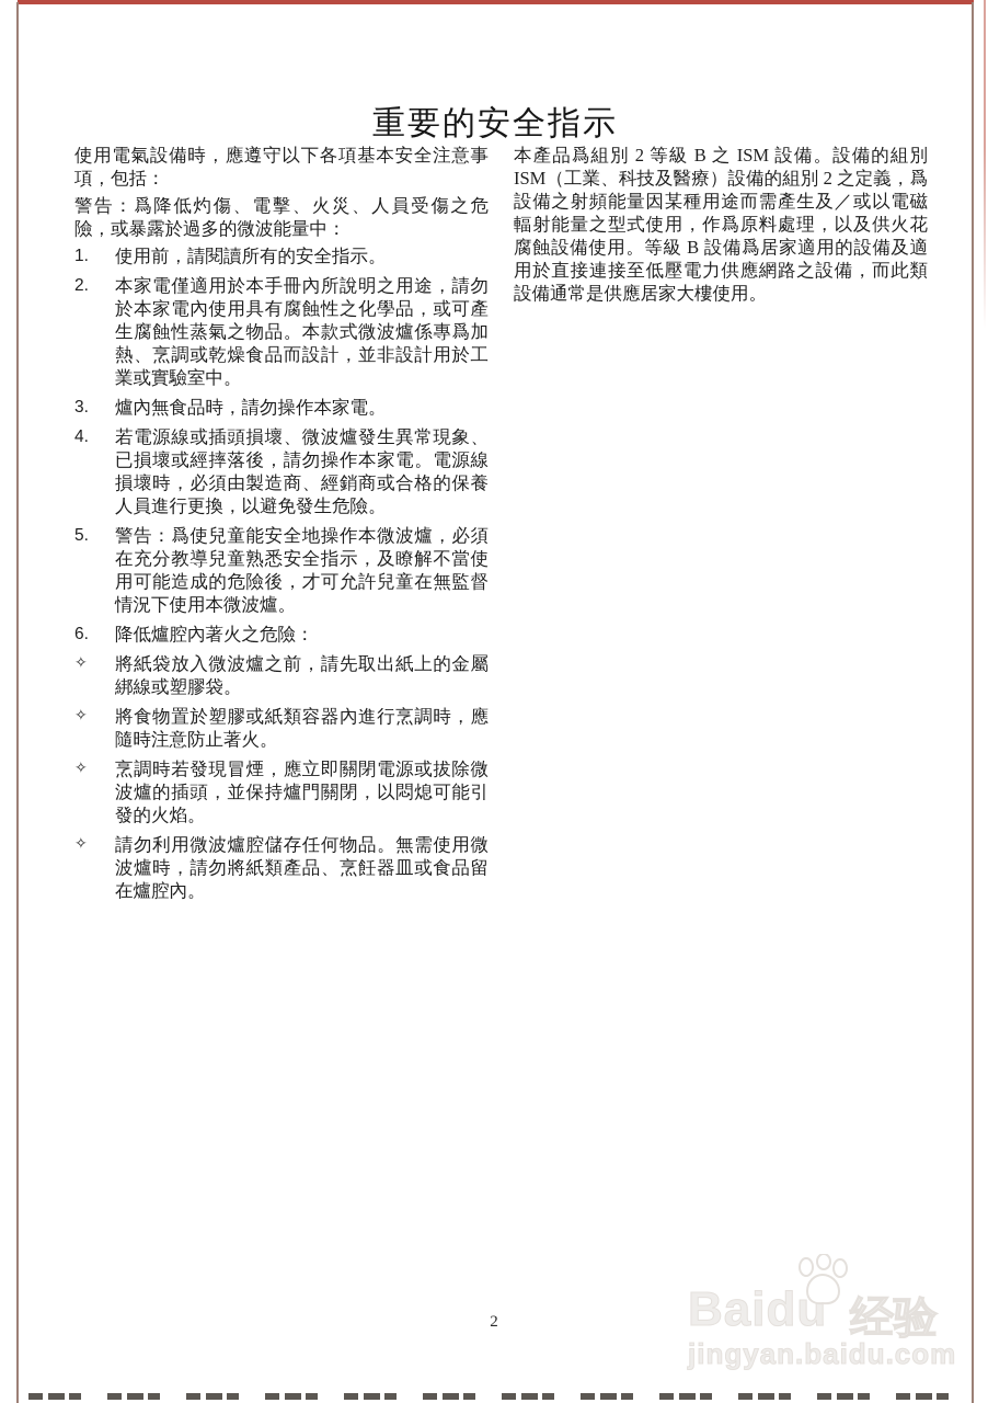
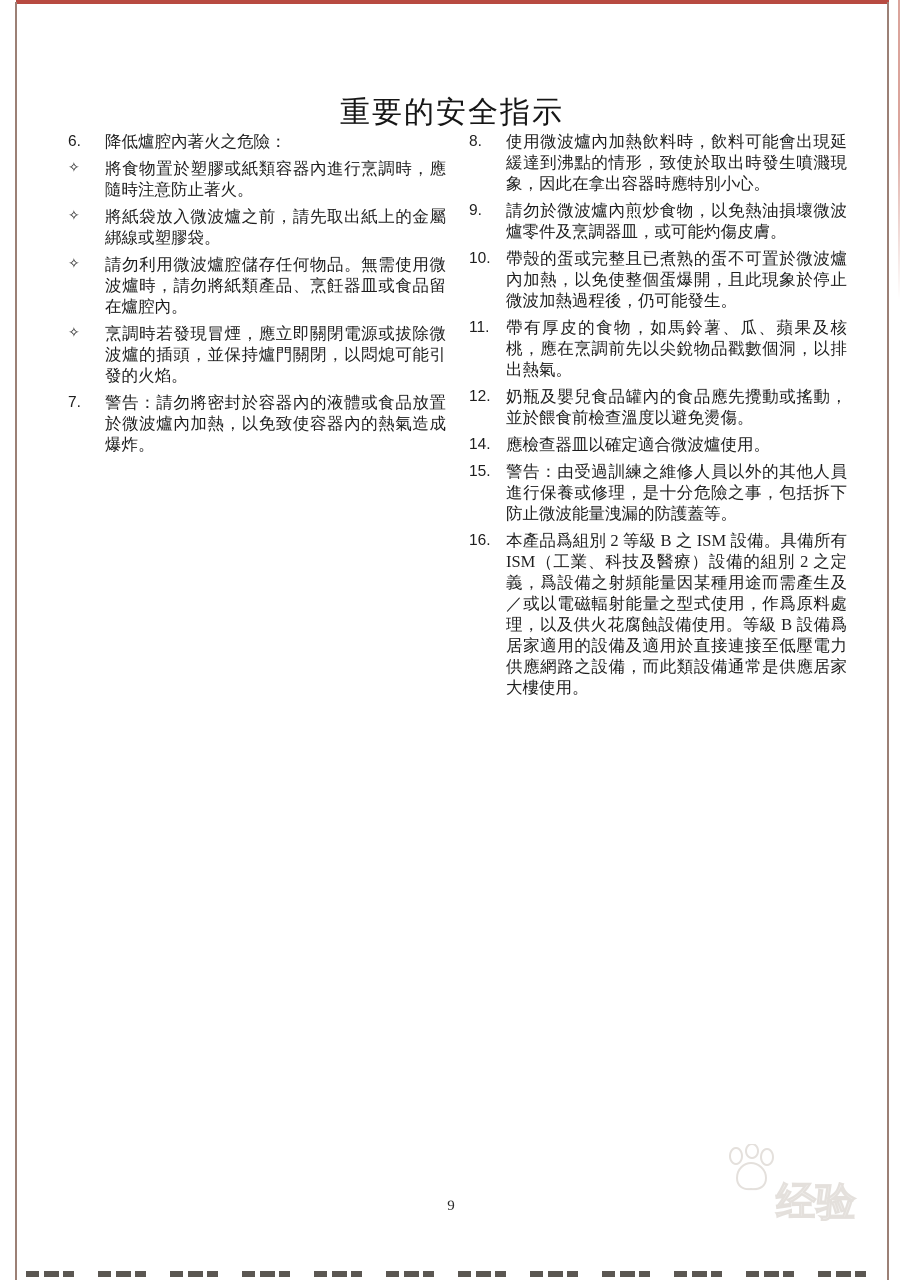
  重要的安全指示
- 使用電氣設備時，應遵守以下各項基本安全注意事項，包括：
- 警告：爲降低灼傷、電擊、火災、人員受傷之危險，或暴露於過多的微波能量中：
- 1.
- 使用前，請閱讀所有的安全指示。
- 2.
- 本家電僅適用於本手冊內所說明之用途，請勿於本家電內使用具有腐蝕性之化學品，或可產生腐蝕性蒸氣之物品。本款式微波爐係專爲加熱、烹調或乾燥食品而設計，並非設計用於工業或實驗室中。
- 3.
- 爐內無食品時，請勿操作本家電。
- 4.
- 若電源線或插頭損壞、微波爐發生異常現象、已損壞或經摔落後，請勿操作本家電。電源線損壞時，必須由製造商、經銷商或合格的保養人員進行更換，以避免發生危險。
- 5.
- 警告：爲使兒童能安全地操作本微波爐，必須在充分教導兒童熟悉安全指示，及瞭解不當使用可能造成的危險後，才可允許兒童在無監督情況下使用本微波爐。
  6.
  降低爐腔內著火之危險：
  ✧
- 將紙袋放入微波爐之前，請先取出紙上的金屬綁線或塑膠袋。
+ 將食物置於塑膠或紙類容器內進行烹調時，應隨時注意防止著火。
  ✧
- 將食物置於塑膠或紙類容器內進行烹調時，應隨時注意防止著火。
+ 將紙袋放入微波爐之前，請先取出紙上的金屬綁線或塑膠袋。
  ✧
- 烹調時若發現冒煙，應立即關閉電源或拔除微波爐的插頭，並保持爐門關閉，以悶熄可能引發的火焰。
+ 請勿利用微波爐腔儲存任何物品。無需使用微波爐時，請勿將紙類產品、烹飪器皿或食品留在爐腔內。
  ✧
- 請勿利用微波爐腔儲存任何物品。無需使用微波爐時，請勿將紙類產品、烹飪器皿或食品留在爐腔內。
+ 烹調時若發現冒煙，應立即關閉電源或拔除微波爐的插頭，並保持爐門關閉，以悶熄可能引發的火焰。
+ 7.
+ 警告：請勿將密封於容器內的液體或食品放置於微波爐內加熱，以免致使容器內的熱氣造成爆炸。
+ 8.
+ 使用微波爐內加熱飲料時，飲料可能會出現延緩達到沸點的情形，致使於取出時發生噴濺現象，因此在拿出容器時應特別小心。
+ 9.
+ 請勿於微波爐內煎炒食物，以免熱油損壞微波爐零件及烹調器皿，或可能灼傷皮膚。
+ 10.
+ 帶殼的蛋或完整且已煮熟的蛋不可置於微波爐內加熱，以免使整個蛋爆開，且此現象於停止微波加熱過程後，仍可能發生。
+ 11.
+ 帶有厚皮的食物，如馬鈴薯、瓜、蘋果及核桃，應在烹調前先以尖銳物品戳數個洞，以排出熱氣。
+ 12.
+ 奶瓶及嬰兒食品罐內的食品應先攪動或搖動，並於餵食前檢查溫度以避免燙傷。
+ 14.
+ 應檢查器皿以確定適合微波爐使用。
+ 15.
+ 警告：由受過訓練之維修人員以外的其他人員進行保養或修理，是十分危險之事，包括拆下防止微波能量洩漏的防護蓋等。
+ 16.
- 本產品爲組別 2 等級 B 之 ISM 設備。設備的組別 ISM（工業、科技及醫療）設備的組別 2 之定義，爲設備之射頻能量因某種用途而需產生及／或以電磁輻射能量之型式使用，作爲原料處理，以及供火花腐蝕設備使用。等級 B 設備爲居家適用的設備及適用於直接連接至低壓電力供應網路之設備，而此類設備通常是供應居家大樓使用。
+ 本產品爲組別 2 等級 B 之 ISM 設備。具備所有 ISM（工業、科技及醫療）設備的組別 2 之定義，爲設備之射頻能量因某種用途而需產生及／或以電磁輻射能量之型式使用，作爲原料處理，以及供火花腐蝕設備使用。等級 B 設備爲居家適用的設備及適用於直接連接至低壓電力供應網路之設備，而此類設備通常是供應居家大樓使用。
- 2
+ 9
- Baidu
  经验
- jingyan.baidu.com
